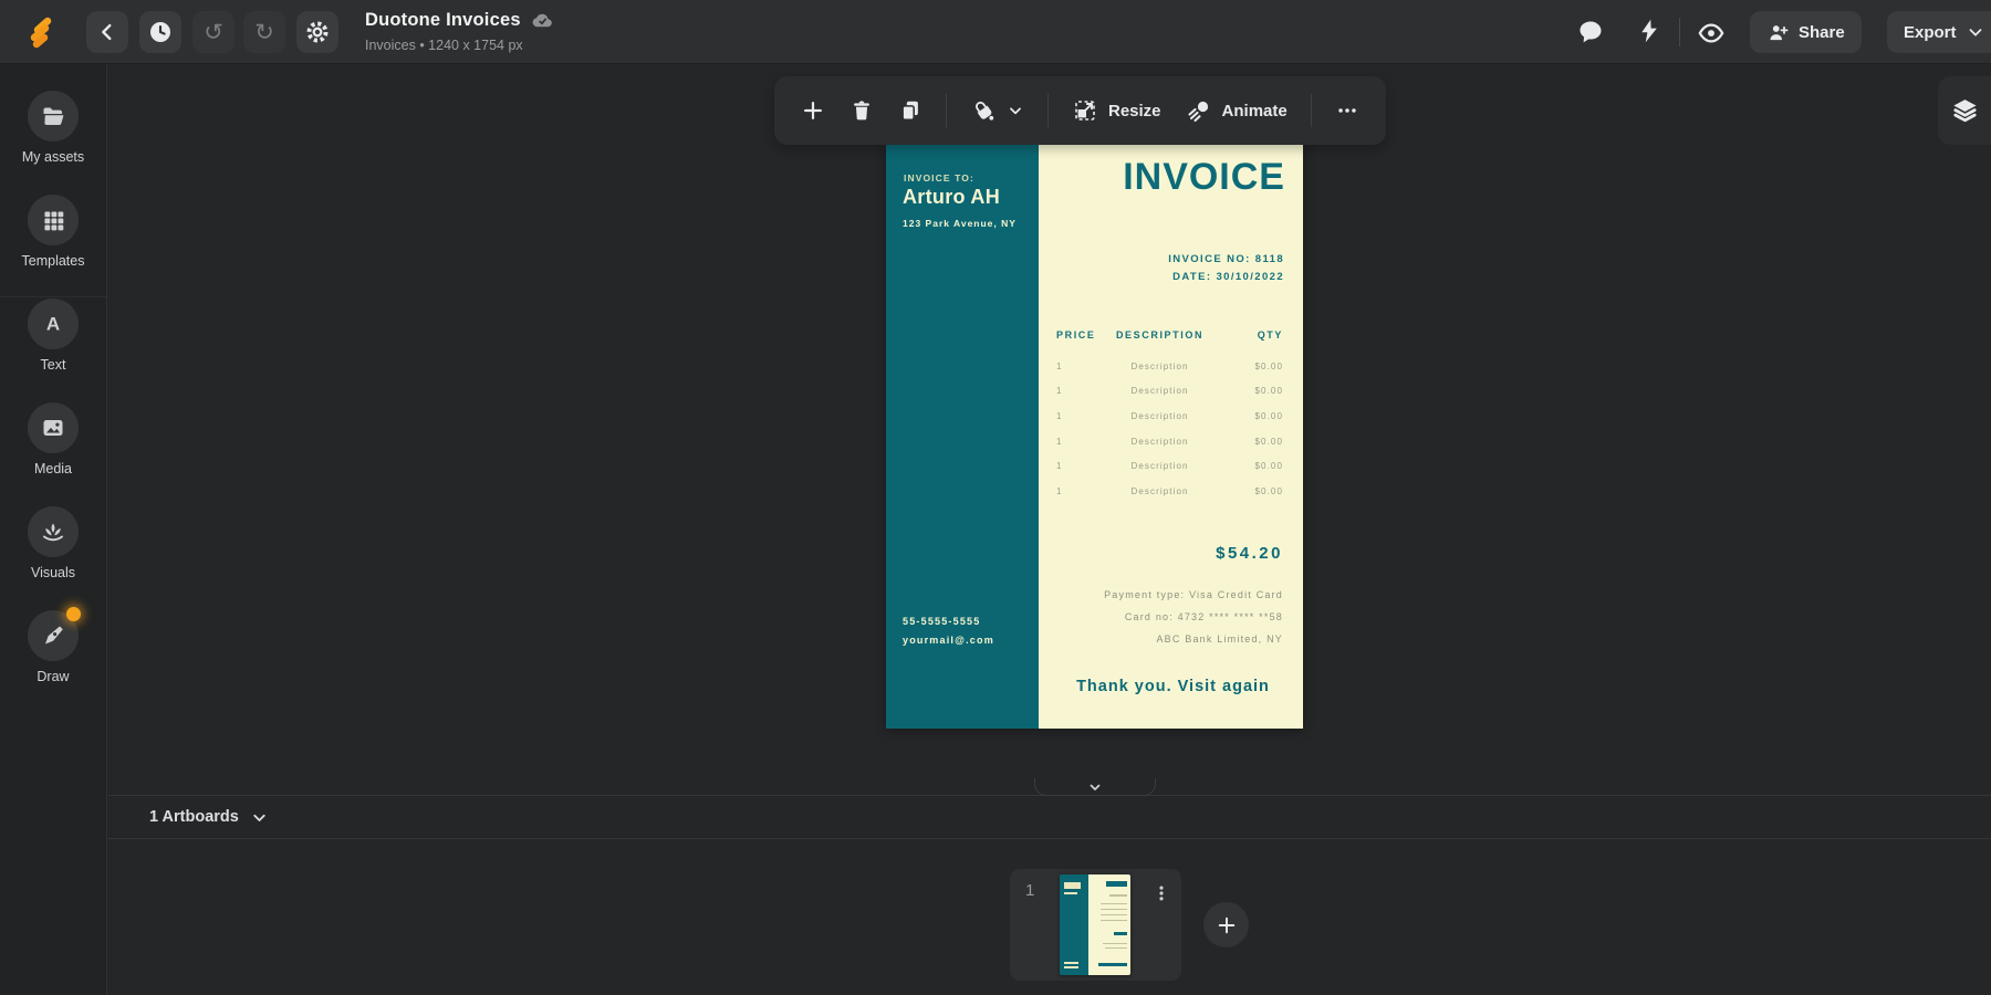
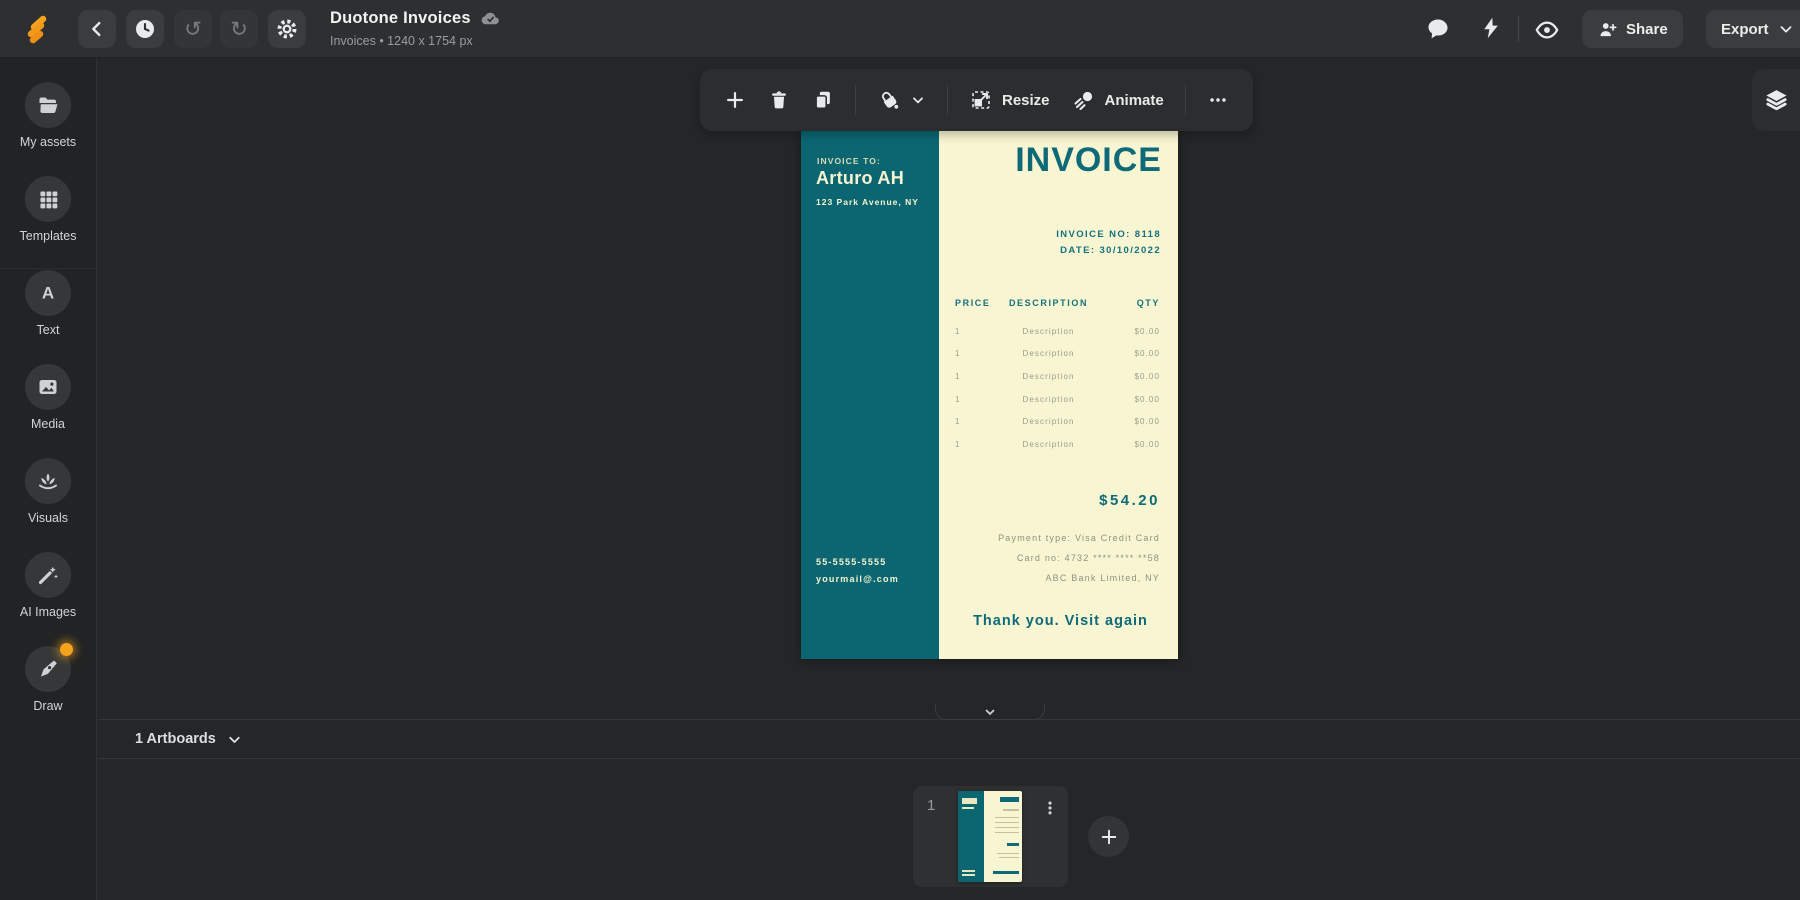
  ↺
  ↻
  Duotone Invoices
  Invoices • 1240 x 1754 px
  Share
  Export
  My assets
  Templates
  A
  Text
  Media
  Visuals
+ AI Images
  Draw
  Resize
  Animate
  INVOICE TO:
  Arturo AH
  123 Park Avenue, NY
  55-5555-5555
  yourmail@.com
  INVOICE
  INVOICE NO: 8118
  DATE: 30/10/2022
  PRICE
  DESCRIPTION
  QTY
  1
  Description
  $0.00
  1
  Description
  $0.00
  1
  Description
  $0.00
  1
  Description
  $0.00
  1
  Description
  $0.00
  1
  Description
  $0.00
  $54.20
  Payment type: Visa Credit Card
  Card no: 4732 **** **** **58
  ABC Bank Limited, NY
  Thank you. Visit again
  1 Artboards
  1
